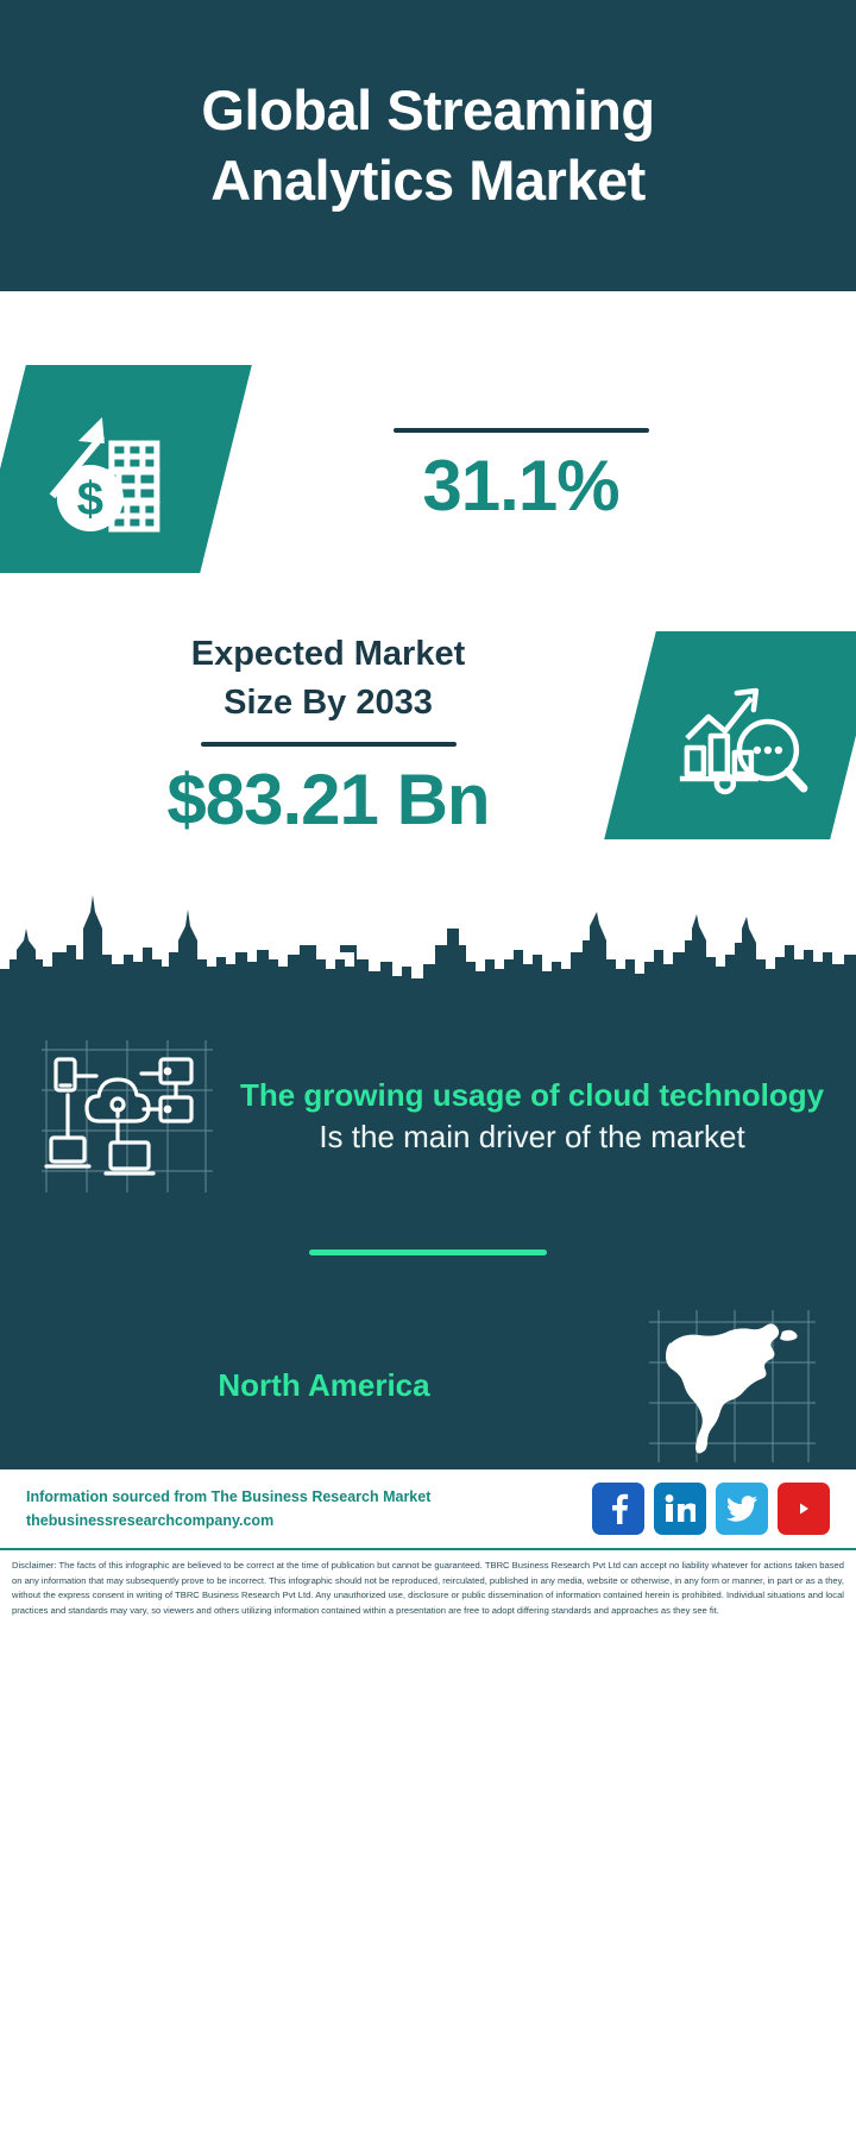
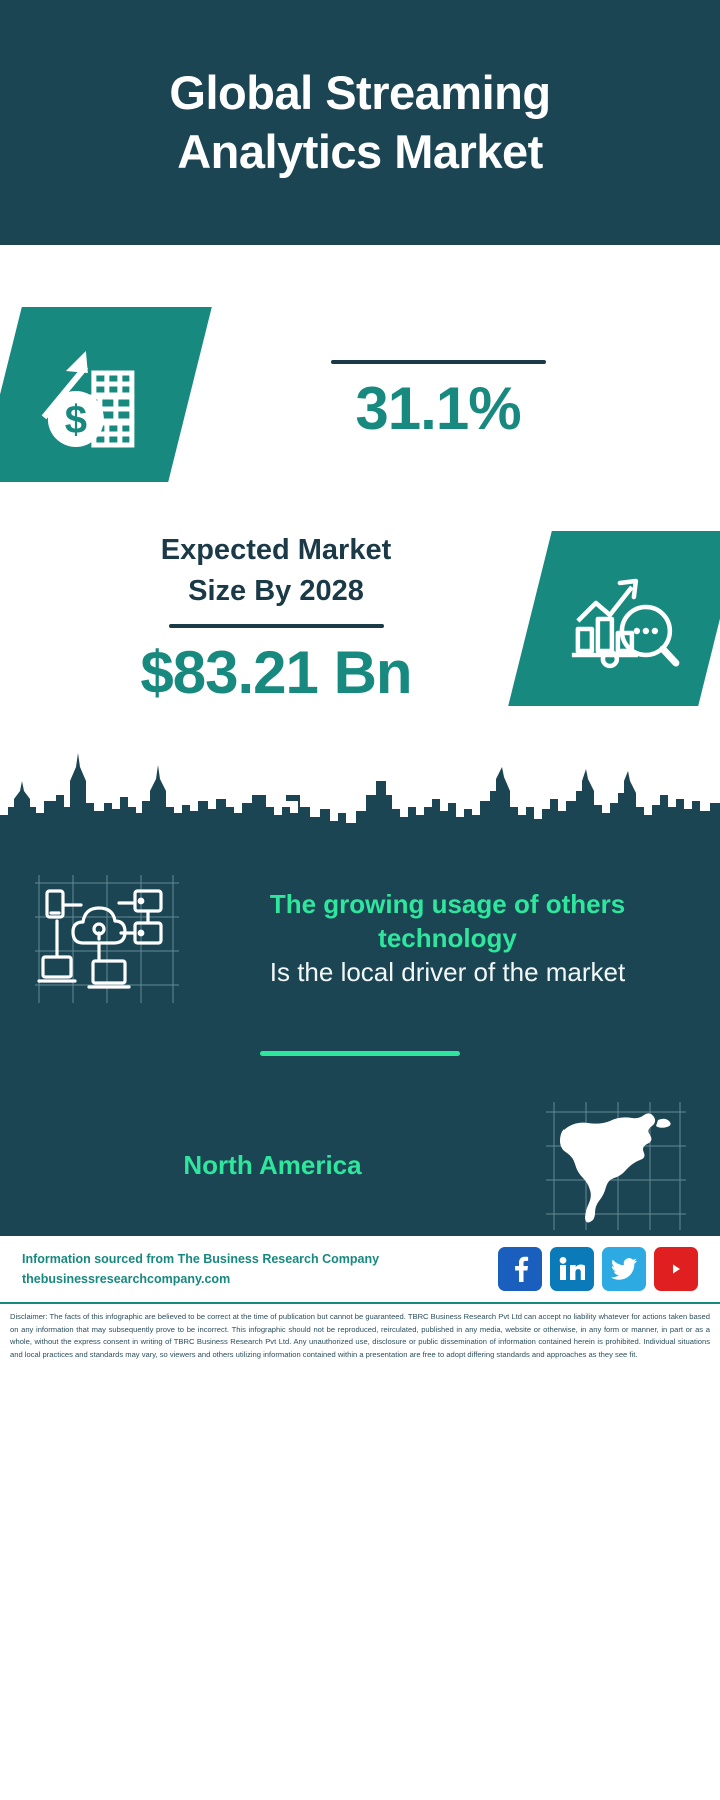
  Global Streaming
  Analytics Market
  31.1%
  Expected Market
- Size By 2033
+ Size By 2028
  $83.21 Bn
- The growing usage of cloud technology
+ The growing usage of others technology
- Is the main driver of the market
+ Is the local driver of the market
  North America
- Information sourced from The Business Research Market
+ Information sourced from The Business Research Company
  thebusinessresearchcompany.com
- Disclaimer: The facts of this infographic are believed to be correct at the time of publication but cannot be guaranteed. TBRC Business Research Pvt Ltd can accept no liability whatever for actions taken based on any information that may subsequently prove to be incorrect. This infographic should not be reproduced, reirculated, published in any media, website or otherwise, in any form or manner, in part or as a they, without the express consent in writing of TBRC Business Research Pvt Ltd. Any unauthorized use, disclosure or public dissemination of information contained herein is prohibited. Individual situations and local practices and standards may vary, so viewers and others utilizing information contained within a presentation are free to adopt differing standards and approaches as they see fit.
+ Disclaimer: The facts of this infographic are believed to be correct at the time of publication but cannot be guaranteed. TBRC Business Research Pvt Ltd can accept no liability whatever for actions taken based on any information that may subsequently prove to be incorrect. This infographic should not be reproduced, reirculated, published in any media, website or otherwise, in any form or manner, in part or as a whole, without the express consent in writing of TBRC Business Research Pvt Ltd. Any unauthorized use, disclosure or public dissemination of information contained herein is prohibited. Individual situations and local practices and standards may vary, so viewers and others utilizing information contained within a presentation are free to adopt differing standards and approaches as they see fit.
